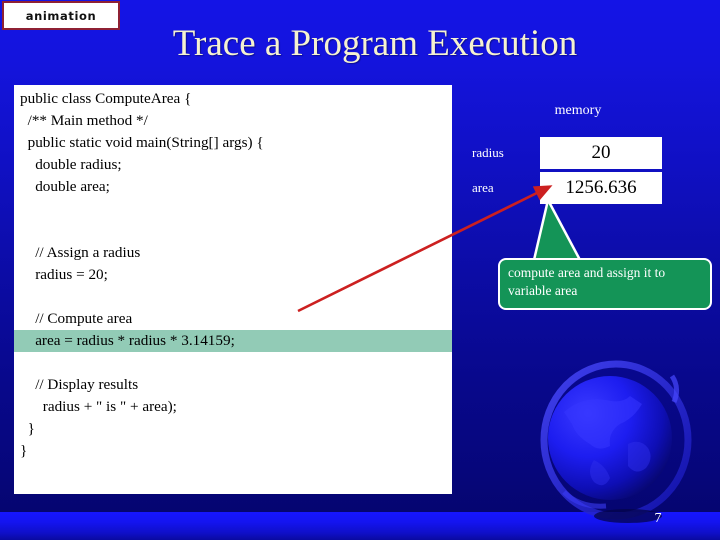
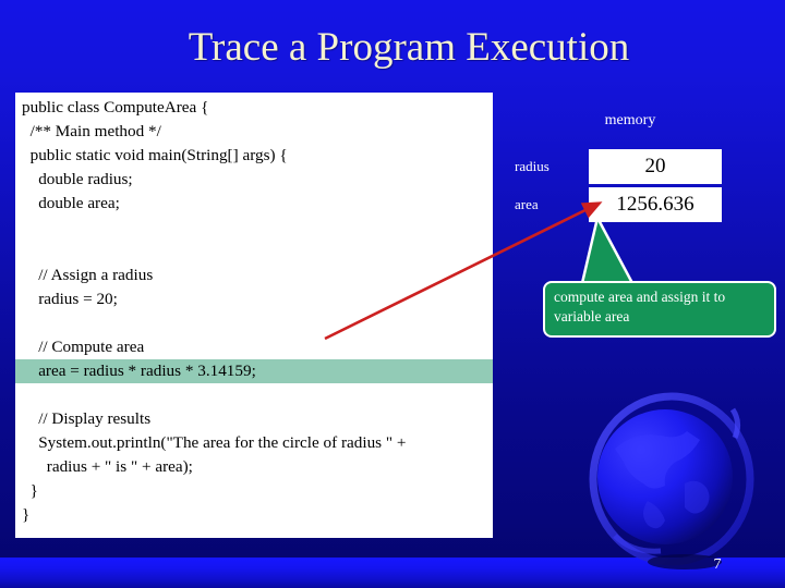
- animation
  Trace a Program Execution
  public class ComputeArea {
  /** Main method */
  public static void main(String[] args) {
  double radius;
  double area;
  // Assign a radius
  radius = 20;
  // Compute area
  area = radius * radius * 3.14159;
  // Display results
+ System.out.println("The area for the circle of radius " +
  radius + " is " + area);
  }
  }
  memory
  radius
  20
  area
  1256.636
  compute area and assign it to variable area
  7
